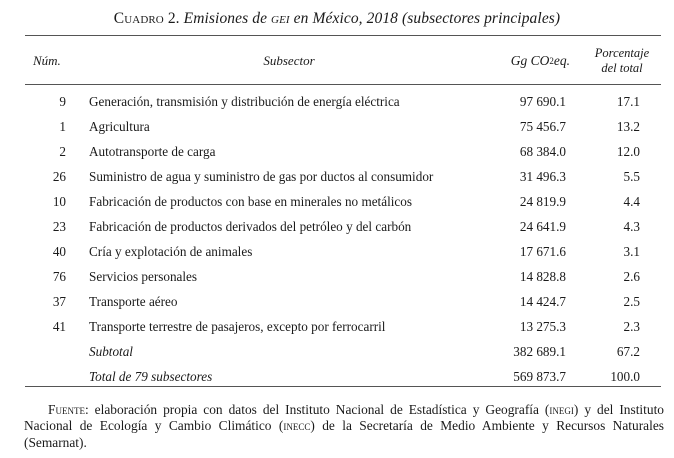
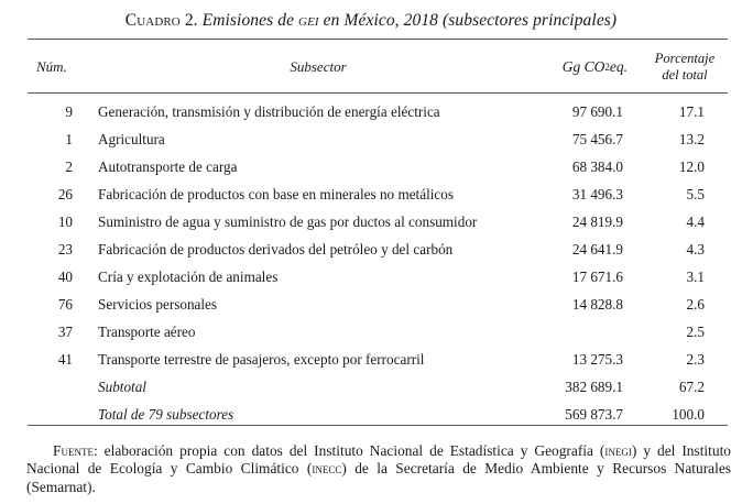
  Cuadro 2. Emisiones de gei en México, 2018 (subsectores principales)
  Núm.
  Subsector
  Gg CO
  2
  eq.
  Porcentaje
  del total
  9
  Generación, transmisión y distribución de energía eléctrica
  97 690.1
  17.1
  1
  Agricultura
  75 456.7
  13.2
  2
  Autotransporte de carga
  68 384.0
  12.0
  26
- Suministro de agua y suministro de gas por ductos al consumidor
+ Fabricación de productos con base en minerales no metálicos
  31 496.3
  5.5
  10
- Fabricación de productos con base en minerales no metálicos
+ Suministro de agua y suministro de gas por ductos al consumidor
  24 819.9
  4.4
  23
  Fabricación de productos derivados del petróleo y del carbón
  24 641.9
  4.3
  40
  Cría y explotación de animales
  17 671.6
  3.1
  76
  Servicios personales
  14 828.8
  2.6
  37
  Transporte aéreo
- 14 424.7
  2.5
  41
  Transporte terrestre de pasajeros, excepto por ferrocarril
  13 275.3
  2.3
  Subtotal
  382 689.1
  67.2
  Total de 79 subsectores
  569 873.7
  100.0
  Fuente: elaboración propia con datos del Instituto Nacional de Estadística y Geografía (inegi) y del Instituto Nacional de Ecología y Cambio Climático (inecc) de la Secretaría de Medio Ambiente y Recursos Naturales (Semarnat).
